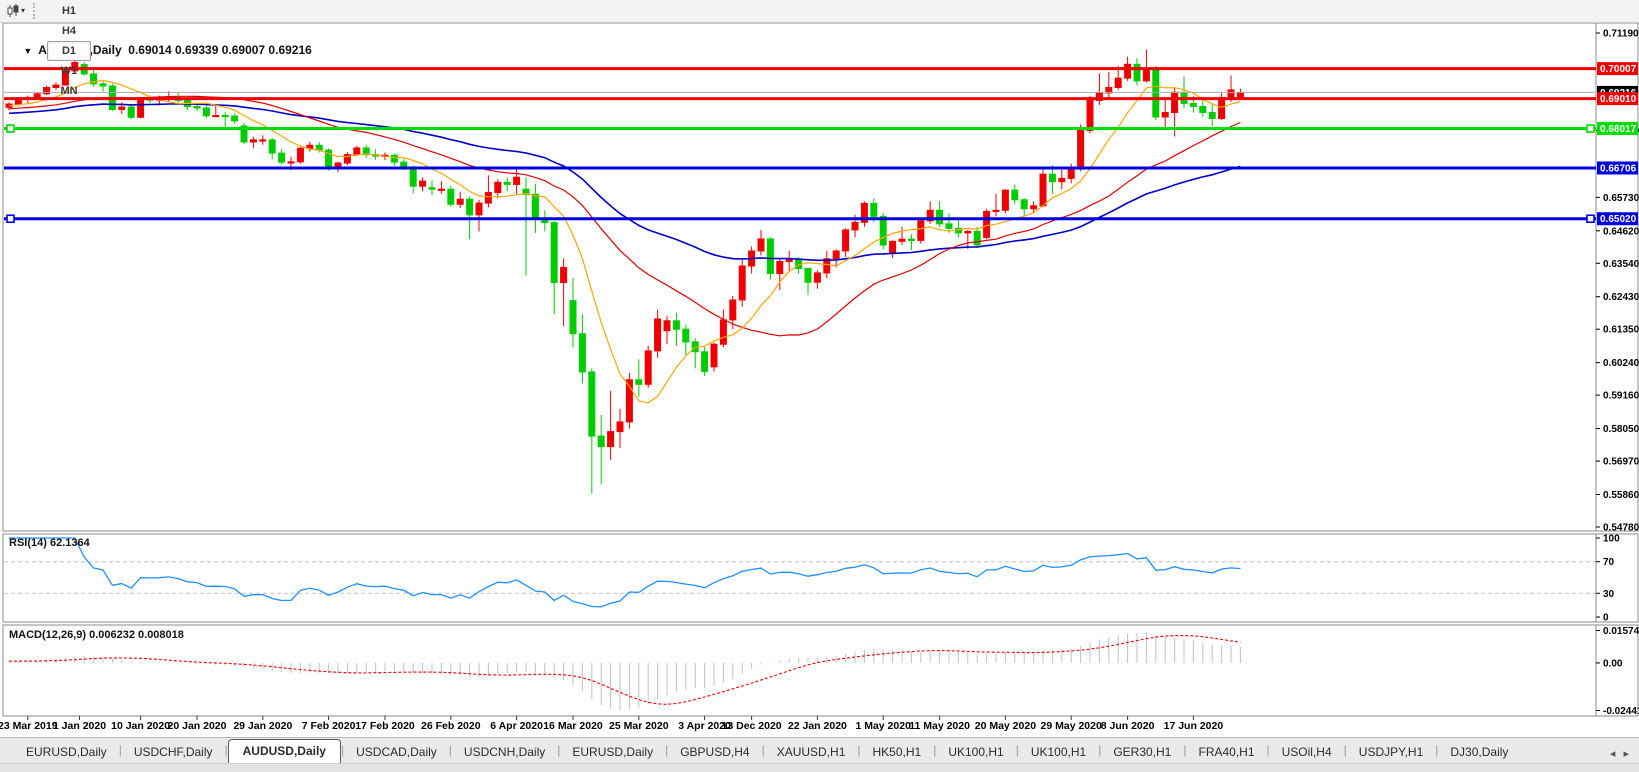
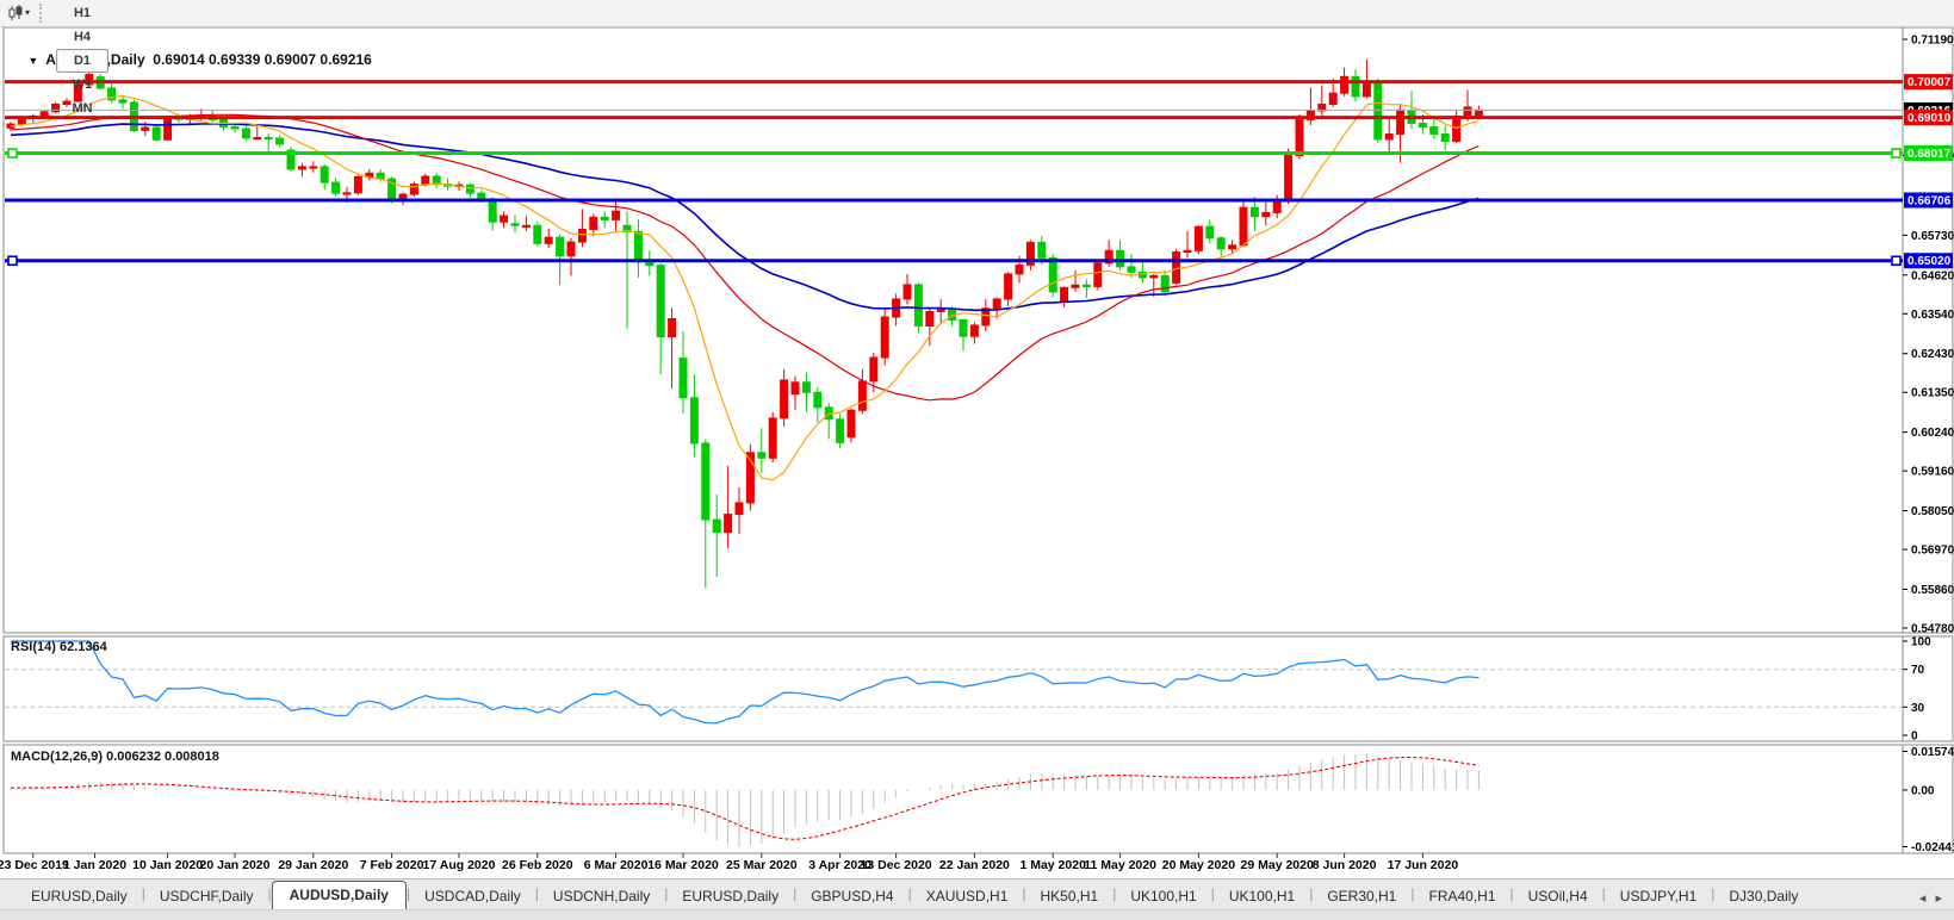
  ▾
  H1
  H4
  D1
  W1
  MN
  0.71190
  0.65730
  0.64620
  0.63540
  0.62430
  0.61350
  0.60240
  0.59160
  0.58050
  0.56970
  0.55860
  0.54780
  0.70007
  0.69010
  0.68017
  0.66706
  0.65020
  100
  70
  30
  0
  0.01574
  0.00
  -0.0244
- 23 Mar 2019
+ 23 Dec 2019
  1 Jan 2020
  10 Jan 2020
  20 Jan 2020
  29 Jan 2020
  7 Feb 2020
- 17 Feb 2020
+ 17 Aug 2020
  26 Feb 2020
- 6 Apr 2020
+ 6 Mar 2020
  16 Mar 2020
  25 Mar 2020
  3 Apr 2020
  13 Dec 2020
  22 Jan 2020
  1 May 2020
  11 May 2020
  20 May 2020
  29 May 2020
  8 Jun 2020
  17 Jun 2020
  ▼ A,Daily 0.69014 0.69339 0.69007 0.69216
  RSI(14) 62.1364
  MACD(12,26,9) 0.006232 0.008018
  EURUSD,Daily
  |
  USDCHF,Daily
  |
  AUDUSD,Daily
  |
  USDCAD,Daily
  |
  USDCNH,Daily
  |
  EURUSD,Daily
  |
  GBPUSD,H4
  |
  XAUUSD,H1
  |
  HK50,H1
  |
  UK100,H1
  |
  UK100,H1
  |
  GER30,H1
  |
  FRA40,H1
  |
  USOil,H4
  |
  USDJPY,H1
  |
  DJ30,Daily
  ◂ ▸
